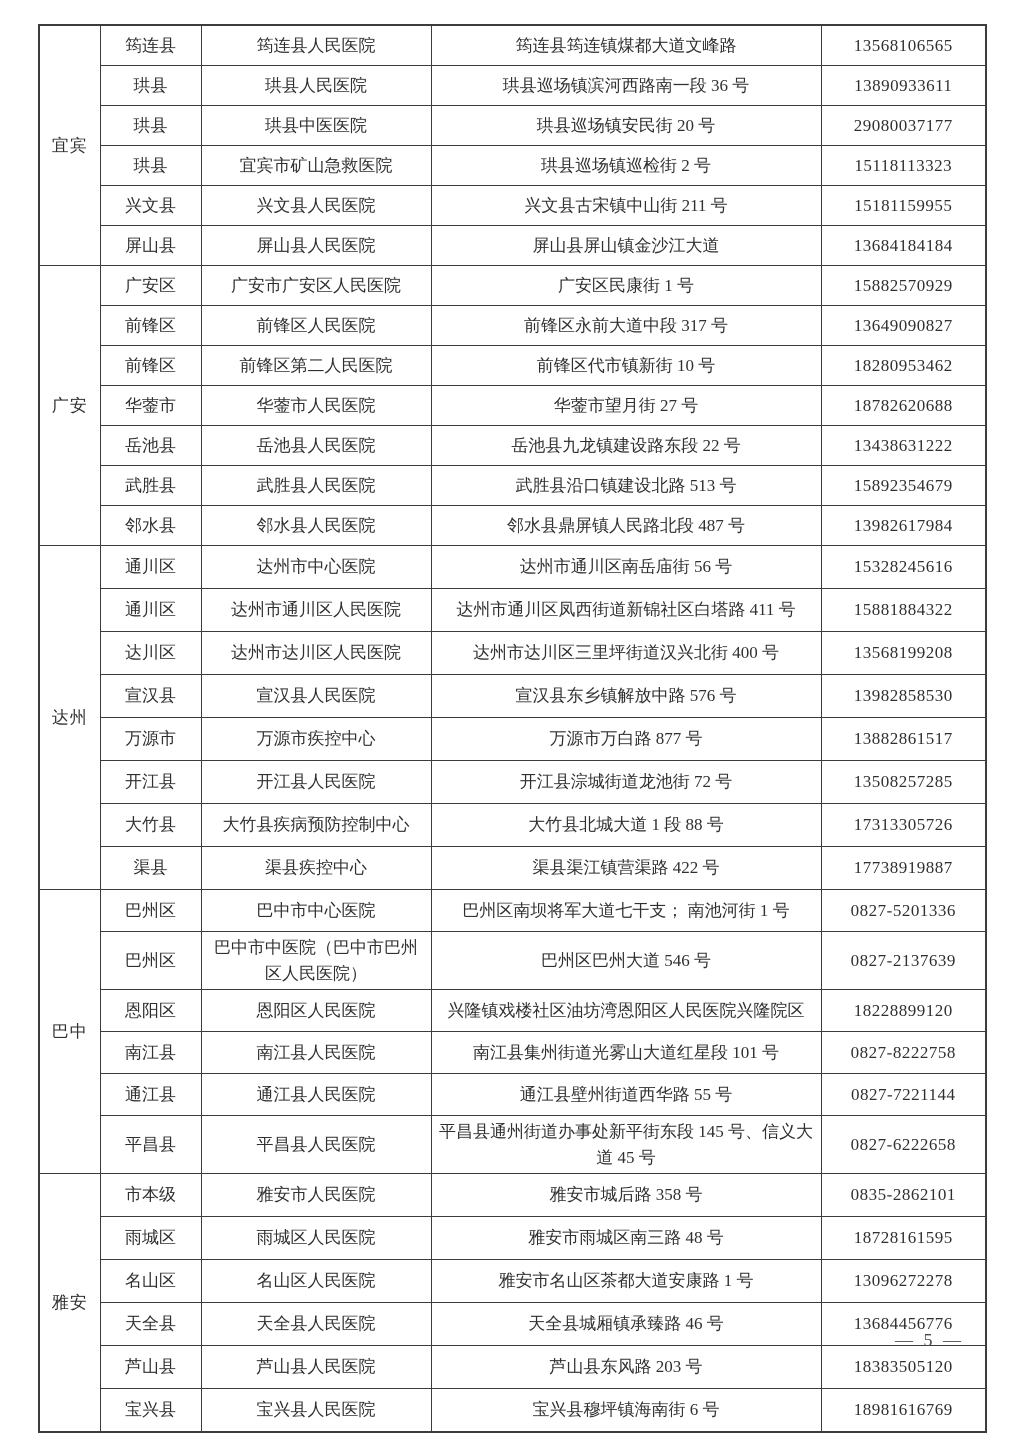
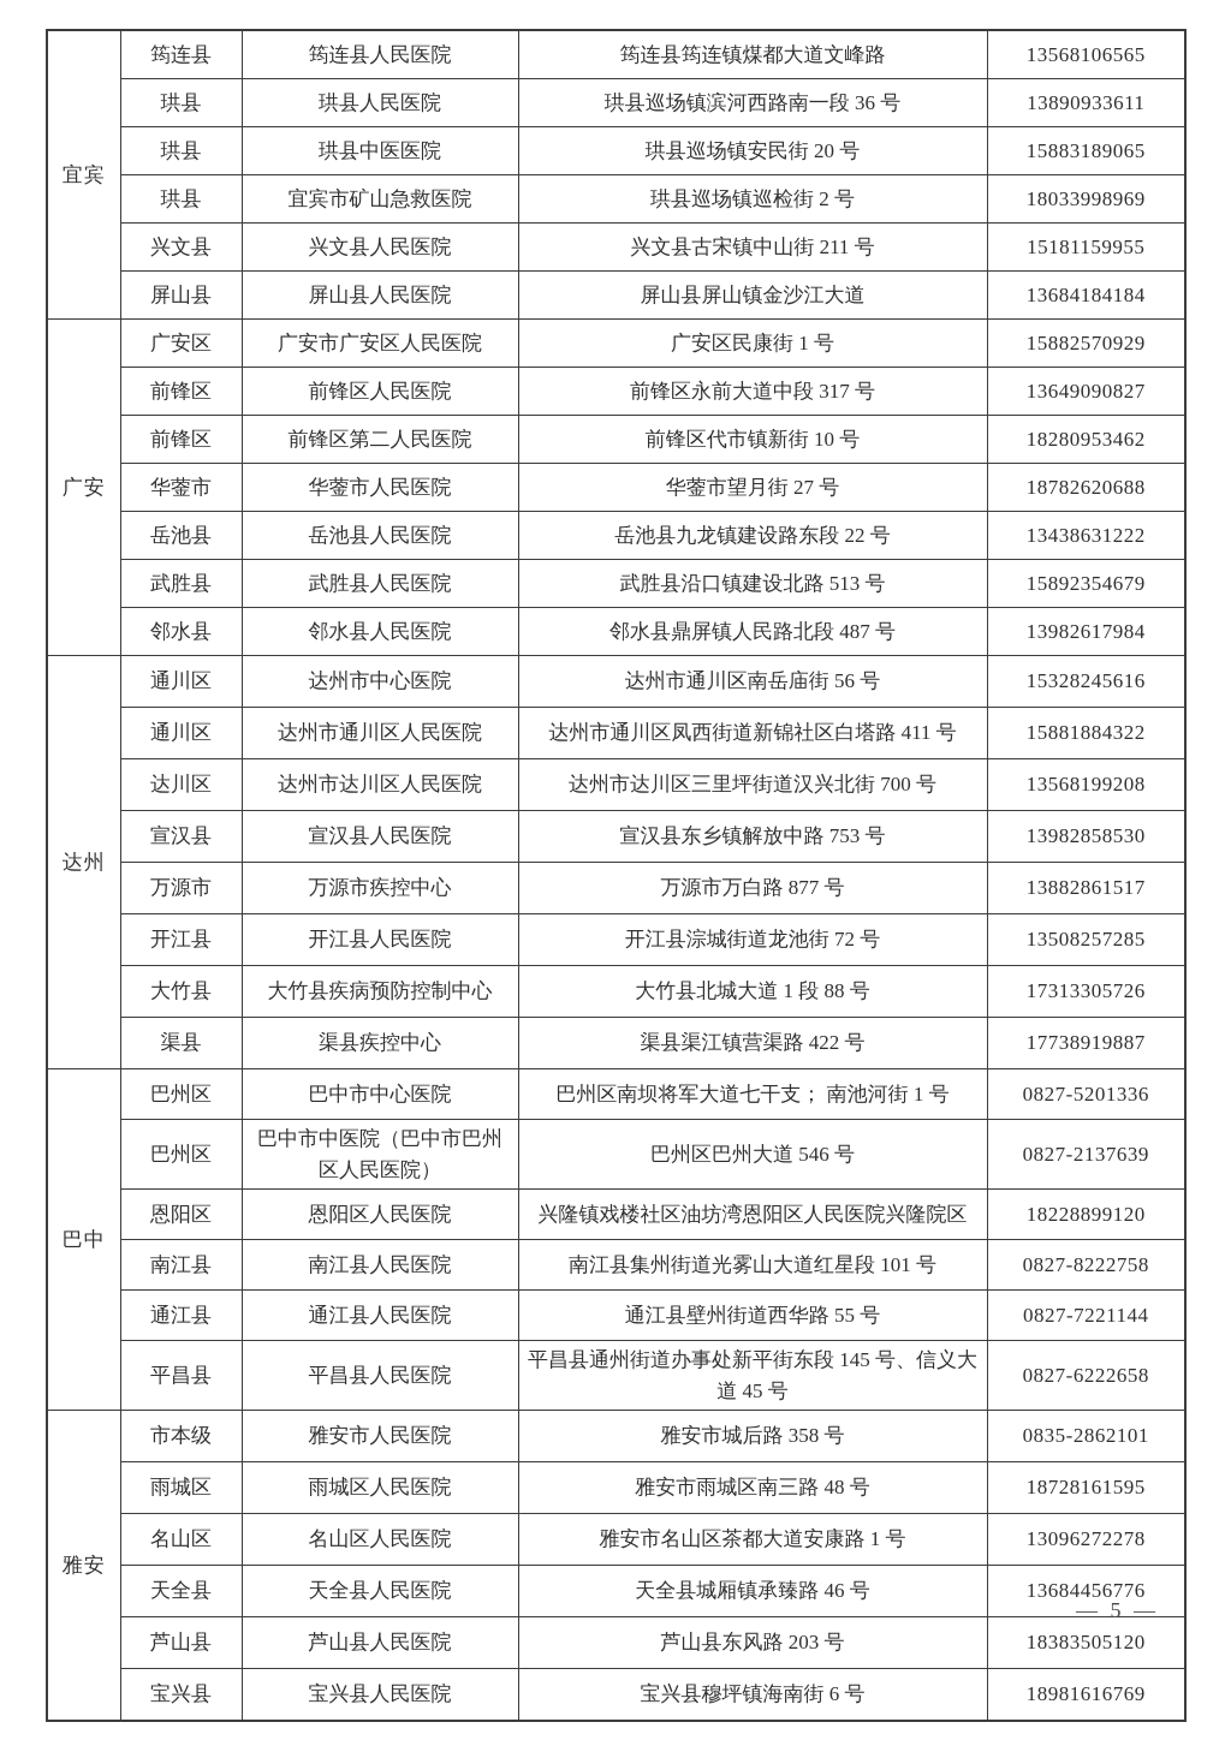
  宜宾	筠连县	筠连县人民医院	筠连县筠连镇煤都大道文峰路	13568106565
  珙县	珙县人民医院	珙县巡场镇滨河西路南一段 36 号	13890933611
- 珙县	珙县中医医院	珙县巡场镇安民街 20 号	29080037177
+ 珙县	珙县中医医院	珙县巡场镇安民街 20 号	15883189065
- 珙县	宜宾市矿山急救医院	珙县巡场镇巡检街 2 号	15118113323
+ 珙县	宜宾市矿山急救医院	珙县巡场镇巡检街 2 号	18033998969
  兴文县	兴文县人民医院	兴文县古宋镇中山街 211 号	15181159955
  屏山县	屏山县人民医院	屏山县屏山镇金沙江大道	13684184184
  广安	广安区	广安市广安区人民医院	广安区民康街 1 号	15882570929
  前锋区	前锋区人民医院	前锋区永前大道中段 317 号	13649090827
  前锋区	前锋区第二人民医院	前锋区代市镇新街 10 号	18280953462
  华蓥市	华蓥市人民医院	华蓥市望月街 27 号	18782620688
  岳池县	岳池县人民医院	岳池县九龙镇建设路东段 22 号	13438631222
  武胜县	武胜县人民医院	武胜县沿口镇建设北路 513 号	15892354679
  邻水县	邻水县人民医院	邻水县鼎屏镇人民路北段 487 号	13982617984
  达州	通川区	达州市中心医院	达州市通川区南岳庙街 56 号	15328245616
  通川区	达州市通川区人民医院	达州市通川区凤西街道新锦社区白塔路 411 号	15881884322
- 达川区	达州市达川区人民医院	达州市达川区三里坪街道汉兴北街 400 号	13568199208
+ 达川区	达州市达川区人民医院	达州市达川区三里坪街道汉兴北街 700 号	13568199208
- 宣汉县	宣汉县人民医院	宣汉县东乡镇解放中路 576 号	13982858530
+ 宣汉县	宣汉县人民医院	宣汉县东乡镇解放中路 753 号	13982858530
  万源市	万源市疾控中心	万源市万白路 877 号	13882861517
  开江县	开江县人民医院	开江县淙城街道龙池街 72 号	13508257285
  大竹县	大竹县疾病预防控制中心	大竹县北城大道 1 段 88 号	17313305726
  渠县	渠县疾控中心	渠县渠江镇营渠路 422 号	17738919887
  巴中	巴州区	巴中市中心医院	巴州区南坝将军大道七干支； 南池河街 1 号	0827-5201336
  巴州区	巴中市中医院（巴中市巴州区人民医院）	巴州区巴州大道 546 号	0827-2137639
  恩阳区	恩阳区人民医院	兴隆镇戏楼社区油坊湾恩阳区人民医院兴隆院区	18228899120
  南江县	南江县人民医院	南江县集州街道光雾山大道红星段 101 号	0827-8222758
  通江县	通江县人民医院	通江县壁州街道西华路 55 号	0827-7221144
  平昌县	平昌县人民医院	平昌县通州街道办事处新平街东段 145 号、信义大道 45 号	0827-6222658
  雅安	市本级	雅安市人民医院	雅安市城后路 358 号	0835-2862101
  雨城区	雨城区人民医院	雅安市雨城区南三路 48 号	18728161595
  名山区	名山区人民医院	雅安市名山区茶都大道安康路 1 号	13096272278
  天全县	天全县人民医院	天全县城厢镇承臻路 46 号	13684456776
  芦山县	芦山县人民医院	芦山县东风路 203 号	18383505120
  宝兴县	宝兴县人民医院	宝兴县穆坪镇海南街 6 号	18981616769
  — 5 —
